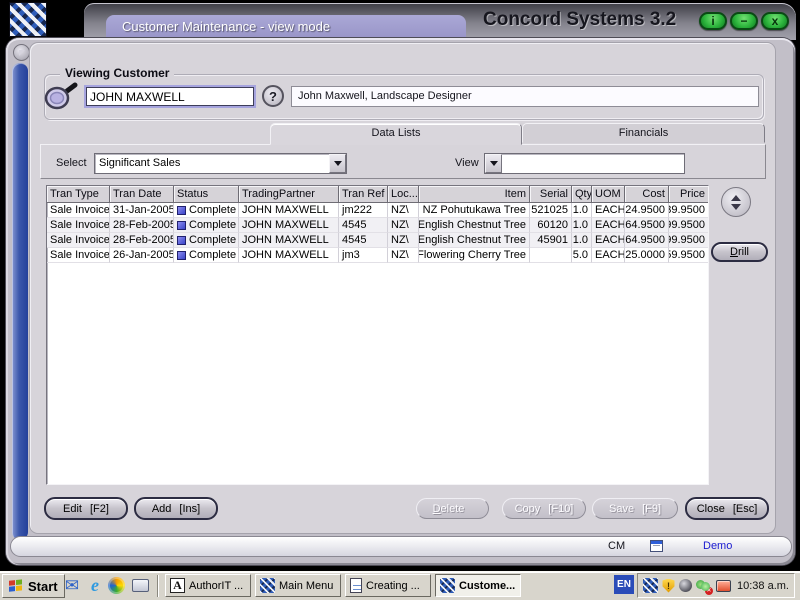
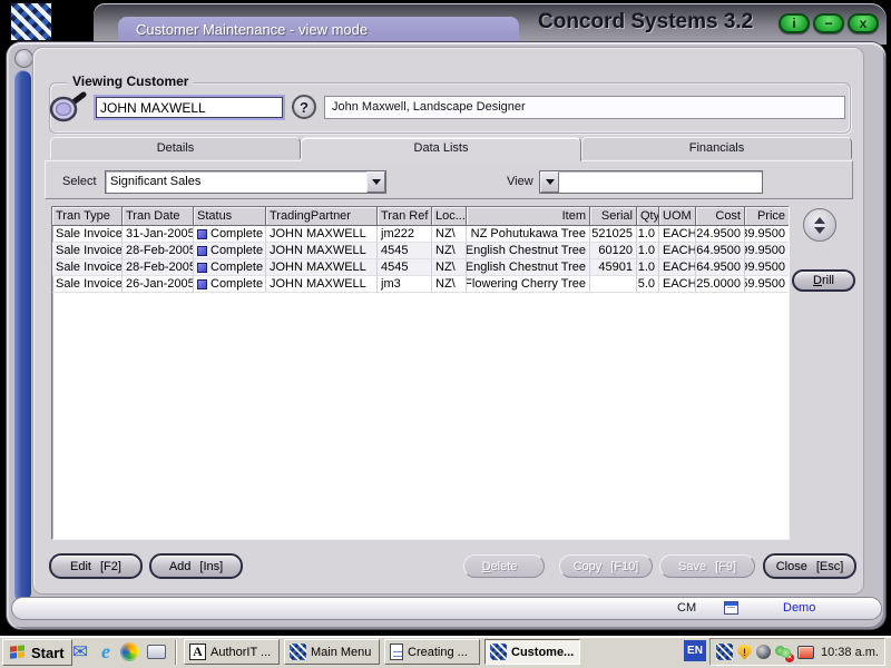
  Customer Maintenance - view mode
  Concord Systems 3.2
  i
  −
  x
  Viewing Customer
  JOHN MAXWELL
  ?
  John Maxwell, Landscape Designer
+ Details
  Data Lists
  Financials
  Select
  Significant Sales
  View
  Tran Type
  Tran Date
  Status
  TradingPartner
  Tran Ref
  Loc...
  Item
  Serial
  Qty
  UOM
  Cost
  Price
  Sale Invoice
  31-Jan-2005
  Complete
  JOHN MAXWELL
  jm222
  NZ\
  NZ Pohutukawa Tree
  521025
  1.0
  EACH
  24.9500
  39.9500
  Sale Invoice
  28-Feb-2005
  Complete
  JOHN MAXWELL
  4545
  NZ\
  English Chestnut Tree
  60120
  1.0
  EACH
  64.9500
  99.9500
  Sale Invoice
  28-Feb-2005
  Complete
  JOHN MAXWELL
  4545
  NZ\
  English Chestnut Tree
  45901
  1.0
  EACH
  64.9500
  99.9500
  Sale Invoice
  26-Jan-2005
  Complete
  JOHN MAXWELL
  jm3
  NZ\
  Flowering Cherry Tree
  5.0
  EACH
  25.0000
  59.9500
  Drill
  Edit
  [F2]
  Add
  [Ins]
  Delete
  Copy
  [F10]
  Save
  [F9]
  Close
  [Esc]
  CM
  Demo
  Start
  AuthorIT ...
  Main Menu
  Creating ...
  Custome...
  EN
  10:38 a.m.
